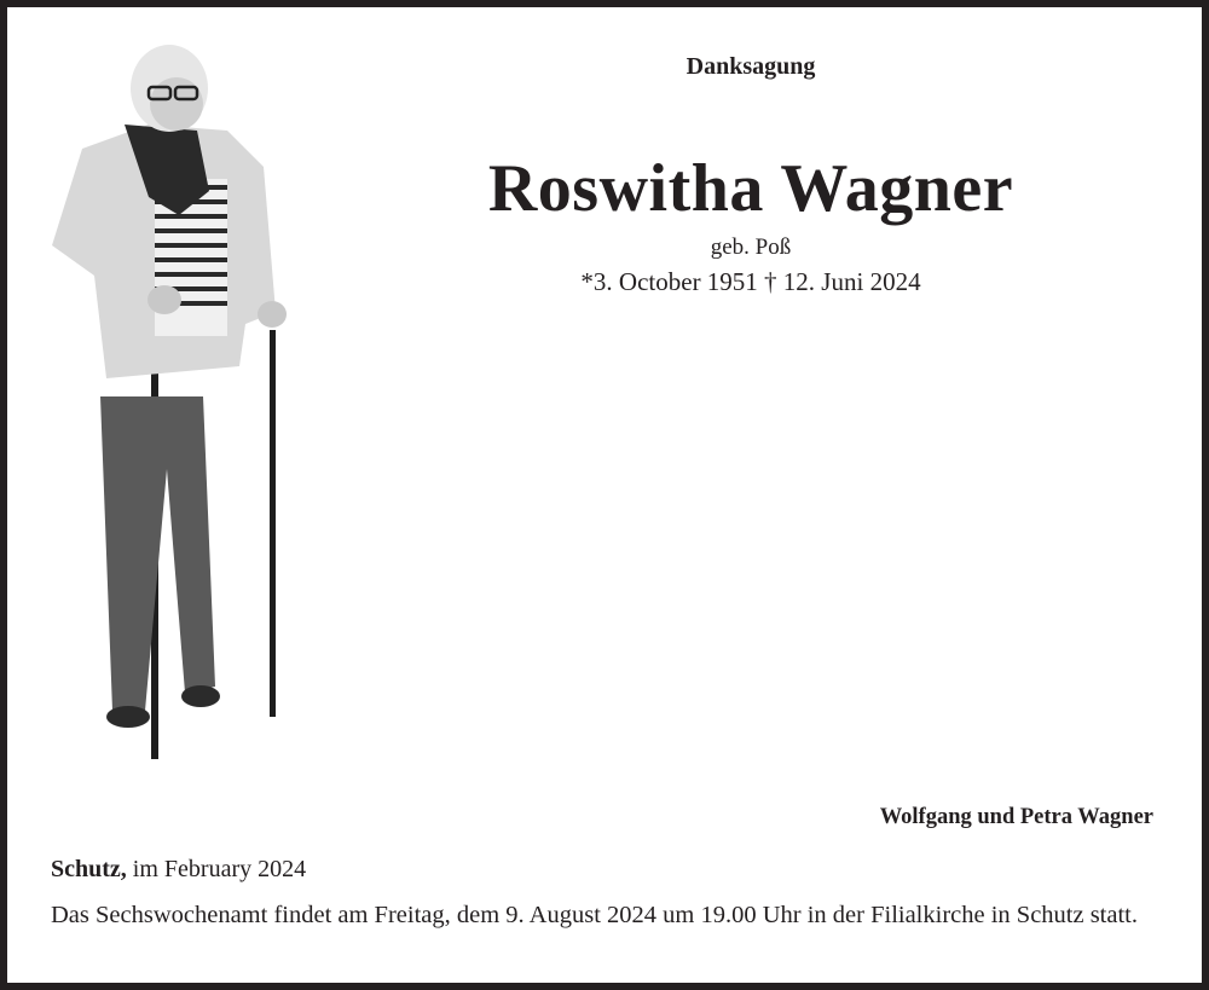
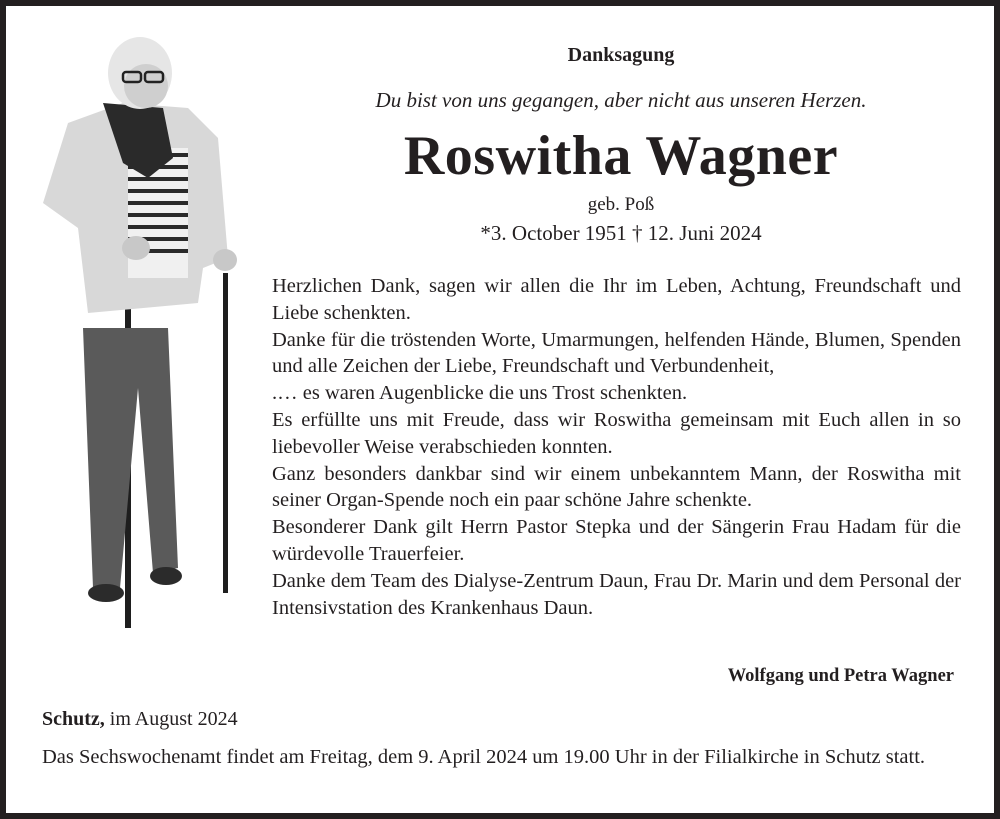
  Danksagung
+ Du bist von uns gegangen, aber nicht aus unseren Herzen.
  Roswitha Wagner
  geb. Poß
  *3. October 1951 † 12. Juni 2024
+ Herzlichen Dank, sagen wir allen die Ihr im Leben, Achtung, Freundschaft und Liebe schenkten.
+ Danke für die tröstenden Worte, Umarmungen, helfenden Hände, Blumen, Spenden und alle Zeichen der Liebe, Freundschaft und Verbundenheit,
+ .… es waren Augenblicke die uns Trost schenkten.
+ Es erfüllte uns mit Freude, dass wir Roswitha gemeinsam mit Euch allen in so liebevoller Weise verabschieden konnten.
+ Ganz besonders dankbar sind wir einem unbekanntem Mann, der Roswitha mit seiner Organ-Spende noch ein paar schöne Jahre schenkte.
+ Besonderer Dank gilt Herrn Pastor Stepka und der Sängerin Frau Hadam für die würdevolle Trauerfeier.
+ Danke dem Team des Dialyse-Zentrum Daun, Frau Dr. Marin und dem Personal der Intensivstation des Krankenhaus Daun.
  Wolfgang und Petra Wagner
- Schutz, im February 2024
+ Schutz, im August 2024
- Das Sechswochenamt findet am Freitag, dem 9. August 2024 um 19.00 Uhr in der Filialkirche in Schutz statt.
+ Das Sechswochenamt findet am Freitag, dem 9. April 2024 um 19.00 Uhr in der Filialkirche in Schutz statt.
